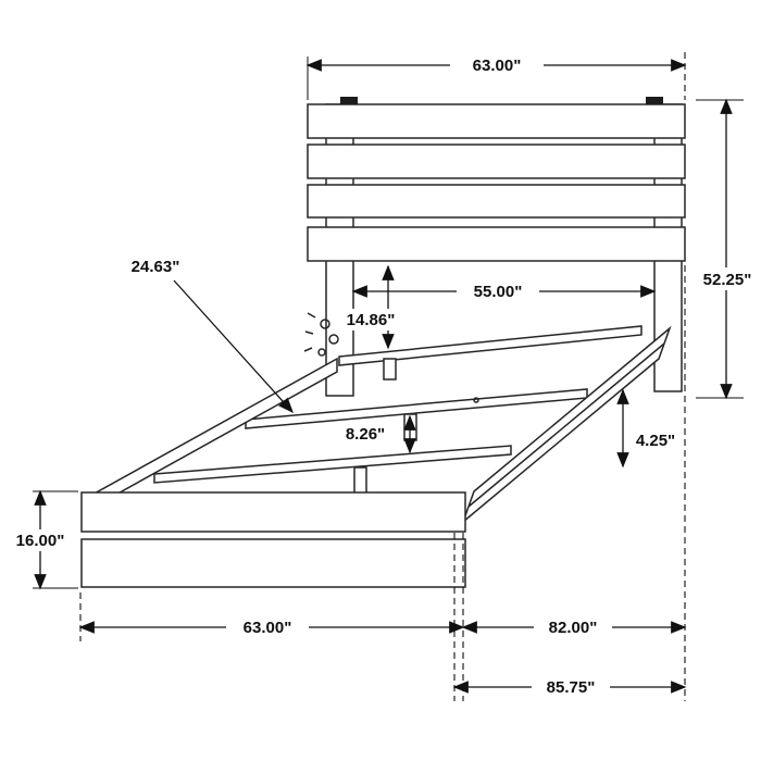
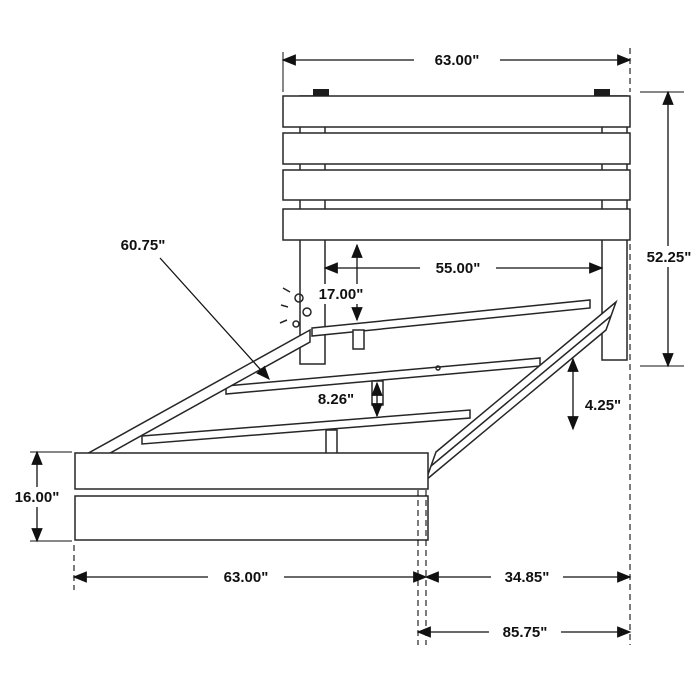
  63.00"
  52.25"
- 24.63"
+ 60.75"
  55.00"
- 14.86"
+ 17.00"
  8.26"
  4.25"
  16.00"
  63.00"
- 82.00"
+ 34.85"
  85.75"
